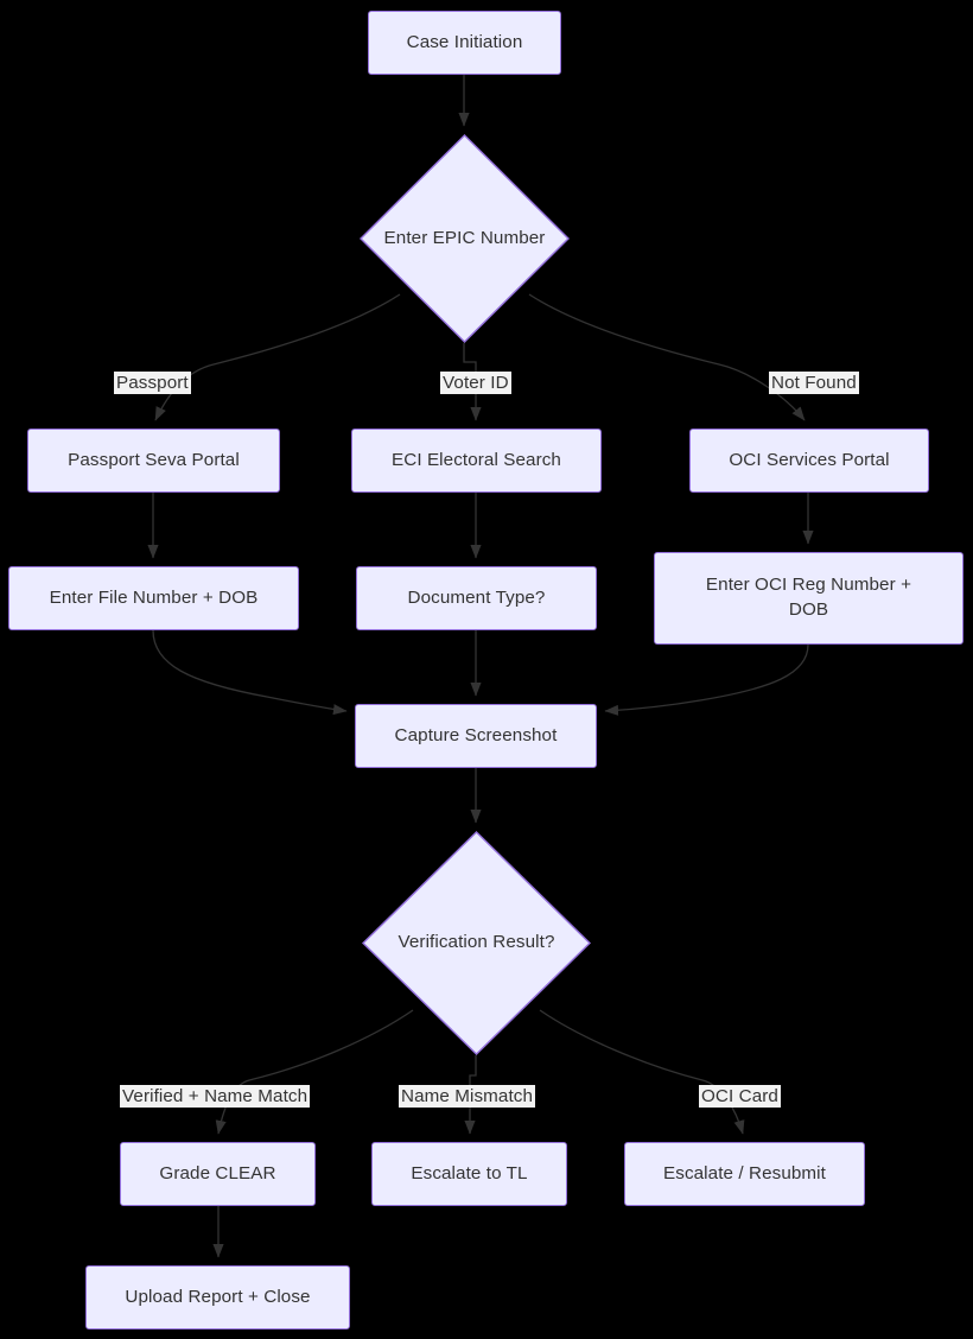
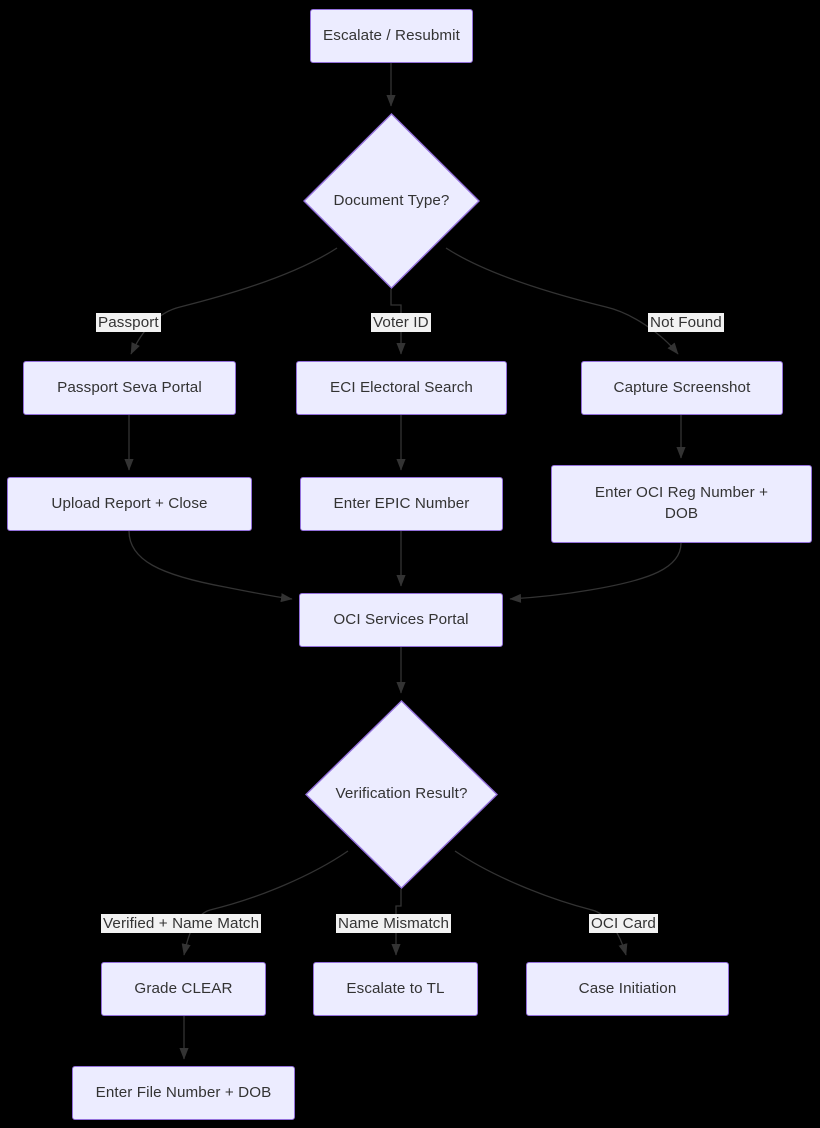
- Case Initiation
+ Escalate / Resubmit
- Enter EPIC Number
+ Document Type?
  Passport Seva Portal
  ECI Electoral Search
- OCI Services Portal
+ Capture Screenshot
- Enter File Number + DOB
+ Upload Report + Close
- Document Type?
+ Enter EPIC Number
  Enter OCI Reg Number +
  DOB
- Capture Screenshot
+ OCI Services Portal
  Verification Result?
  Grade CLEAR
  Escalate to TL
- Escalate / Resubmit
+ Case Initiation
- Upload Report + Close
+ Enter File Number + DOB
  Passport
  Voter ID
  Not Found
  Verified + Name Match
  Name Mismatch
  OCI Card
